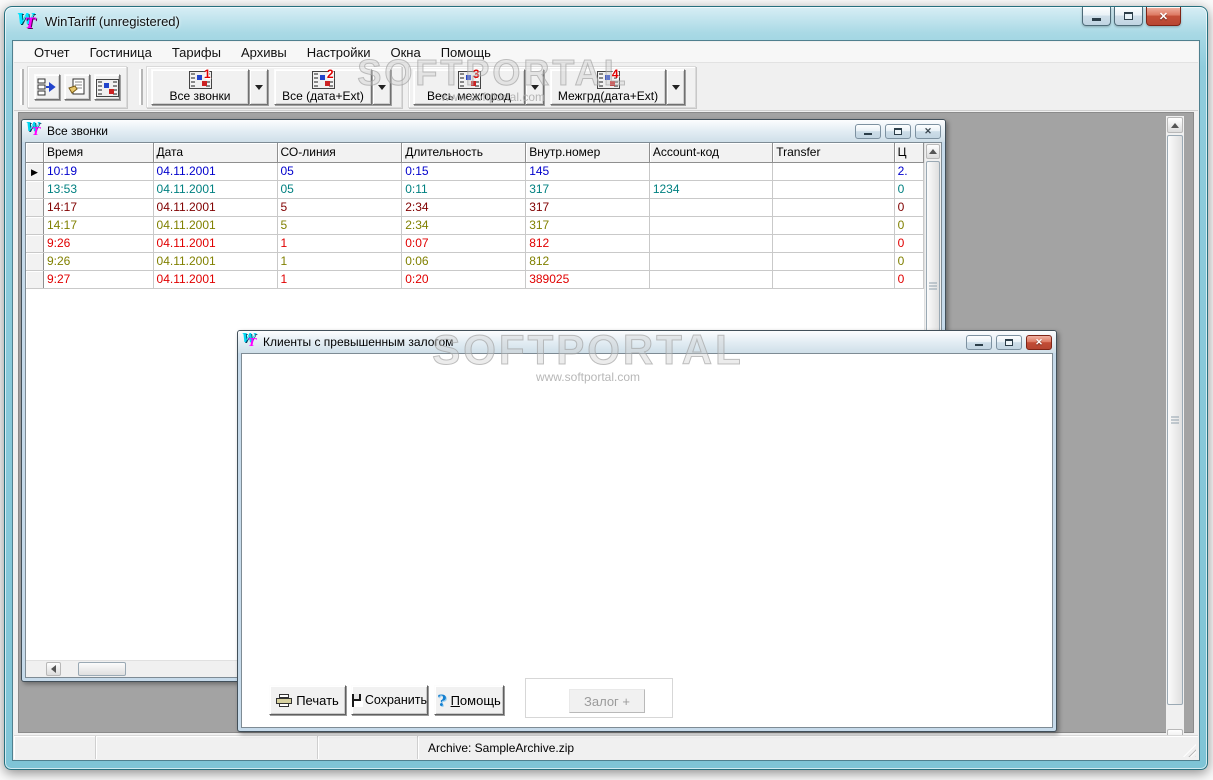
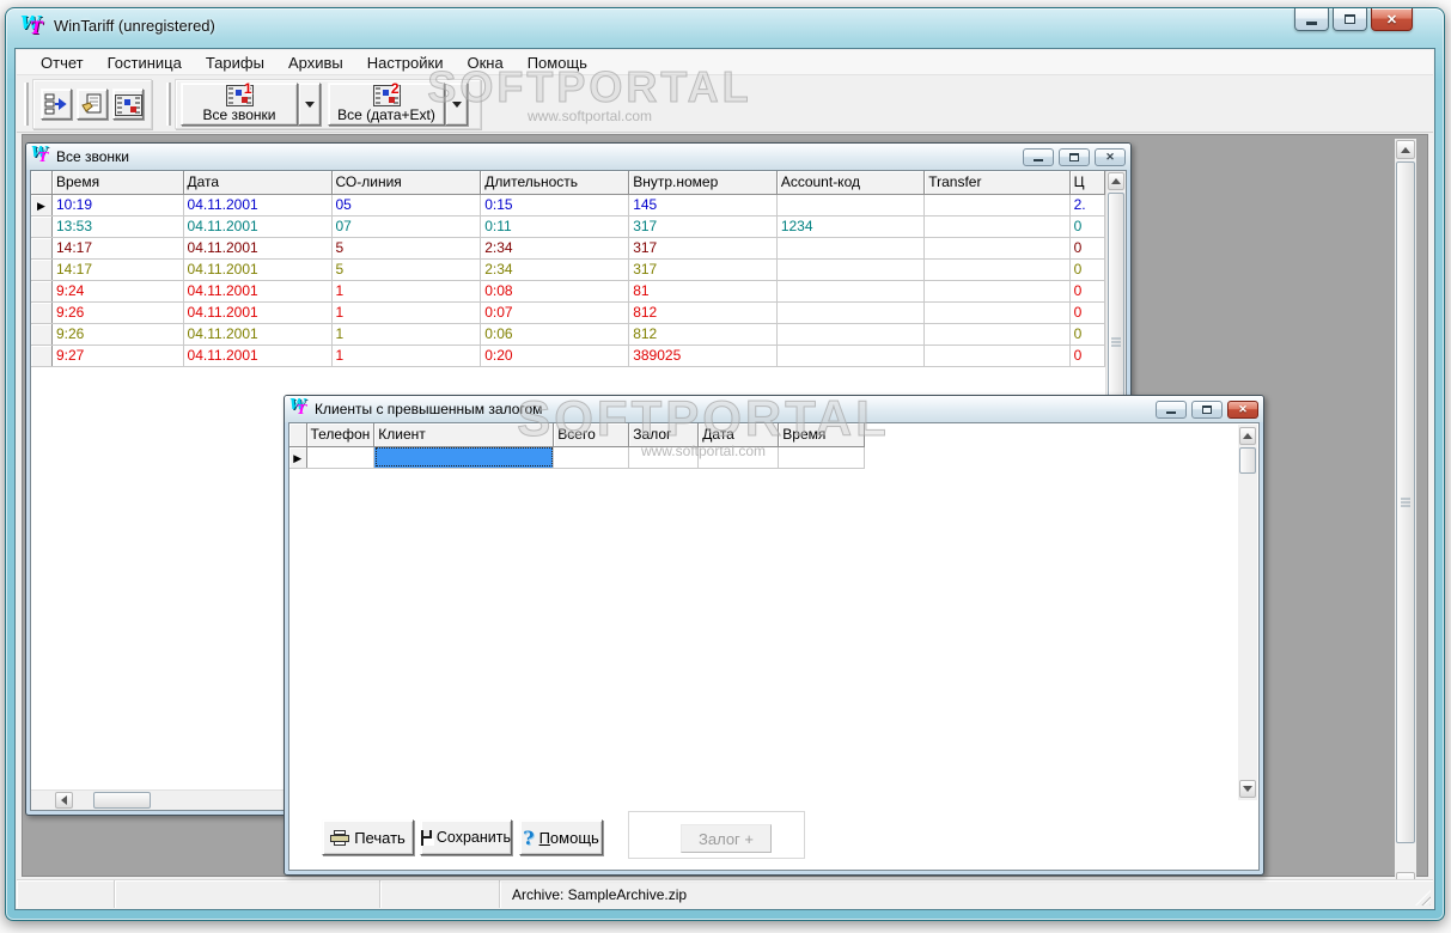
  W
  T
  WinTariff (unregistered)
  ✕
  Отчет
  Гостиница
  Тарифы
  Архивы
  Настройки
  Окна
  Помощь
  1
  Все звонки
  2
  Все (дата+Ext)
- 3
- Весь межгород
- 4
- Межгрд(дата+Ext)
  W
  T
  Все звонки
  ✕
  	Время	Дата	СО-линия	Длительность	Внутр.номер	Account-код	Transfer	Ц
  ▶	10:19	04.11.2001	05	0:15	145			2.
- 	13:53	04.11.2001	05	0:11	317	1234		0
+ 	13:53	04.11.2001	07	0:11	317	1234		0
  	14:17	04.11.2001	5	2:34	317			0
  	14:17	04.11.2001	5	2:34	317			0
+ 	9:24	04.11.2001	1	0:08	81			0
  	9:26	04.11.2001	1	0:07	812			0
  	9:26	04.11.2001	1	0:06	812			0
  	9:27	04.11.2001	1	0:20	389025			0
  W
  T
  Клиенты с превышенным залогом
  ✕
+ 	Телефон	Клиент	Всего	Залог	Дата	Время
+ ▶
  Печать
  Сохранить
  ?
  Помощь
  Залог +
  Archive: SampleArchive.zip
  SOFTPORTAL
  www.softportal.com
  SOFTPORTAL
  www.softportal.com
